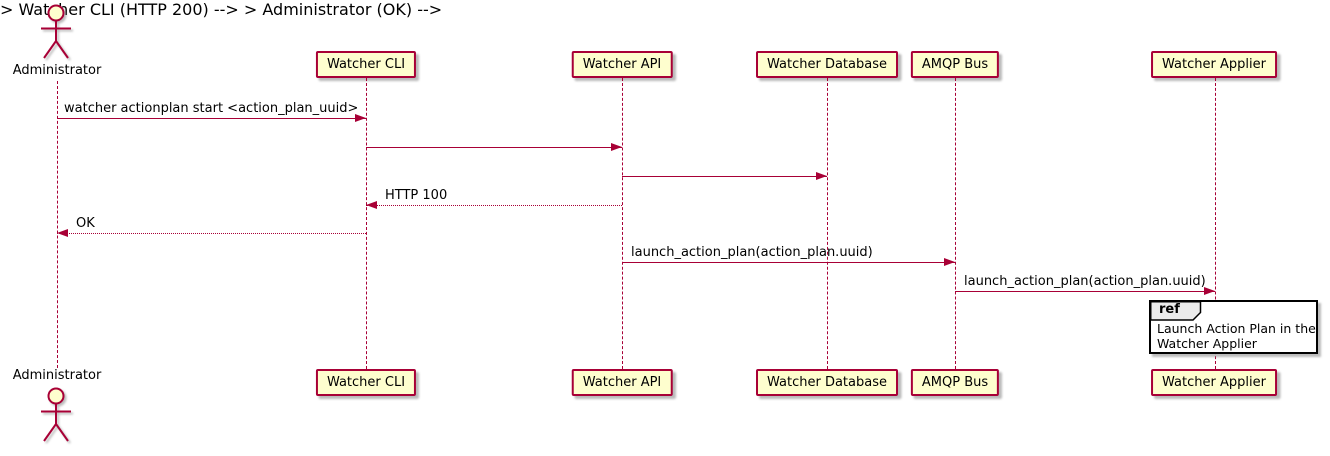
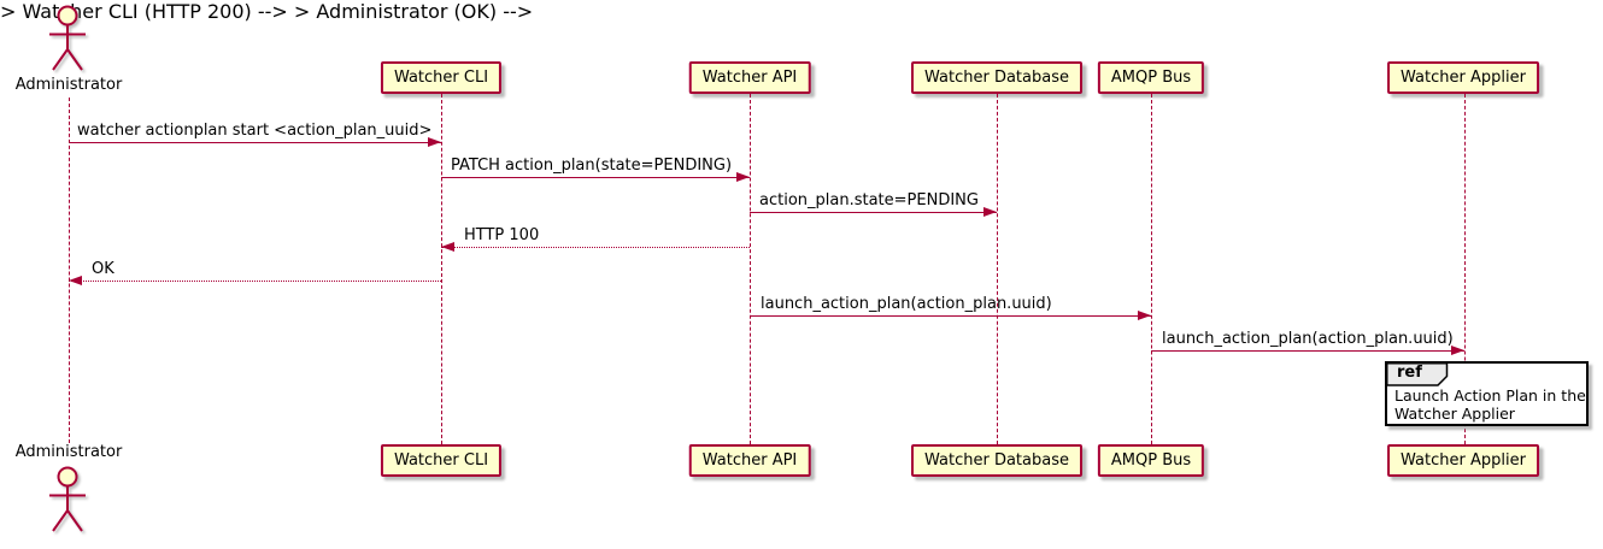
  Administrator
  Watcher CLI
  Watcher API
  Watcher Database
  AMQP Bus
  Watcher Applier
  watcher actionplan start <action_plan_uuid>
+ PATCH action_plan(state=PENDING)
+ action_plan.state=PENDING
  > Watcher CLI (HTTP 200) -->
  HTTP 100
  > Administrator (OK) -->
  OK
  launch_action_plan(action_plan.uuid)
  launch_action_plan(action_plan.uuid)
  ref
  Launch Action Plan in the
  Watcher Applier
  Watcher CLI
  Watcher API
  Watcher Database
  AMQP Bus
  Watcher Applier
  Administrator
